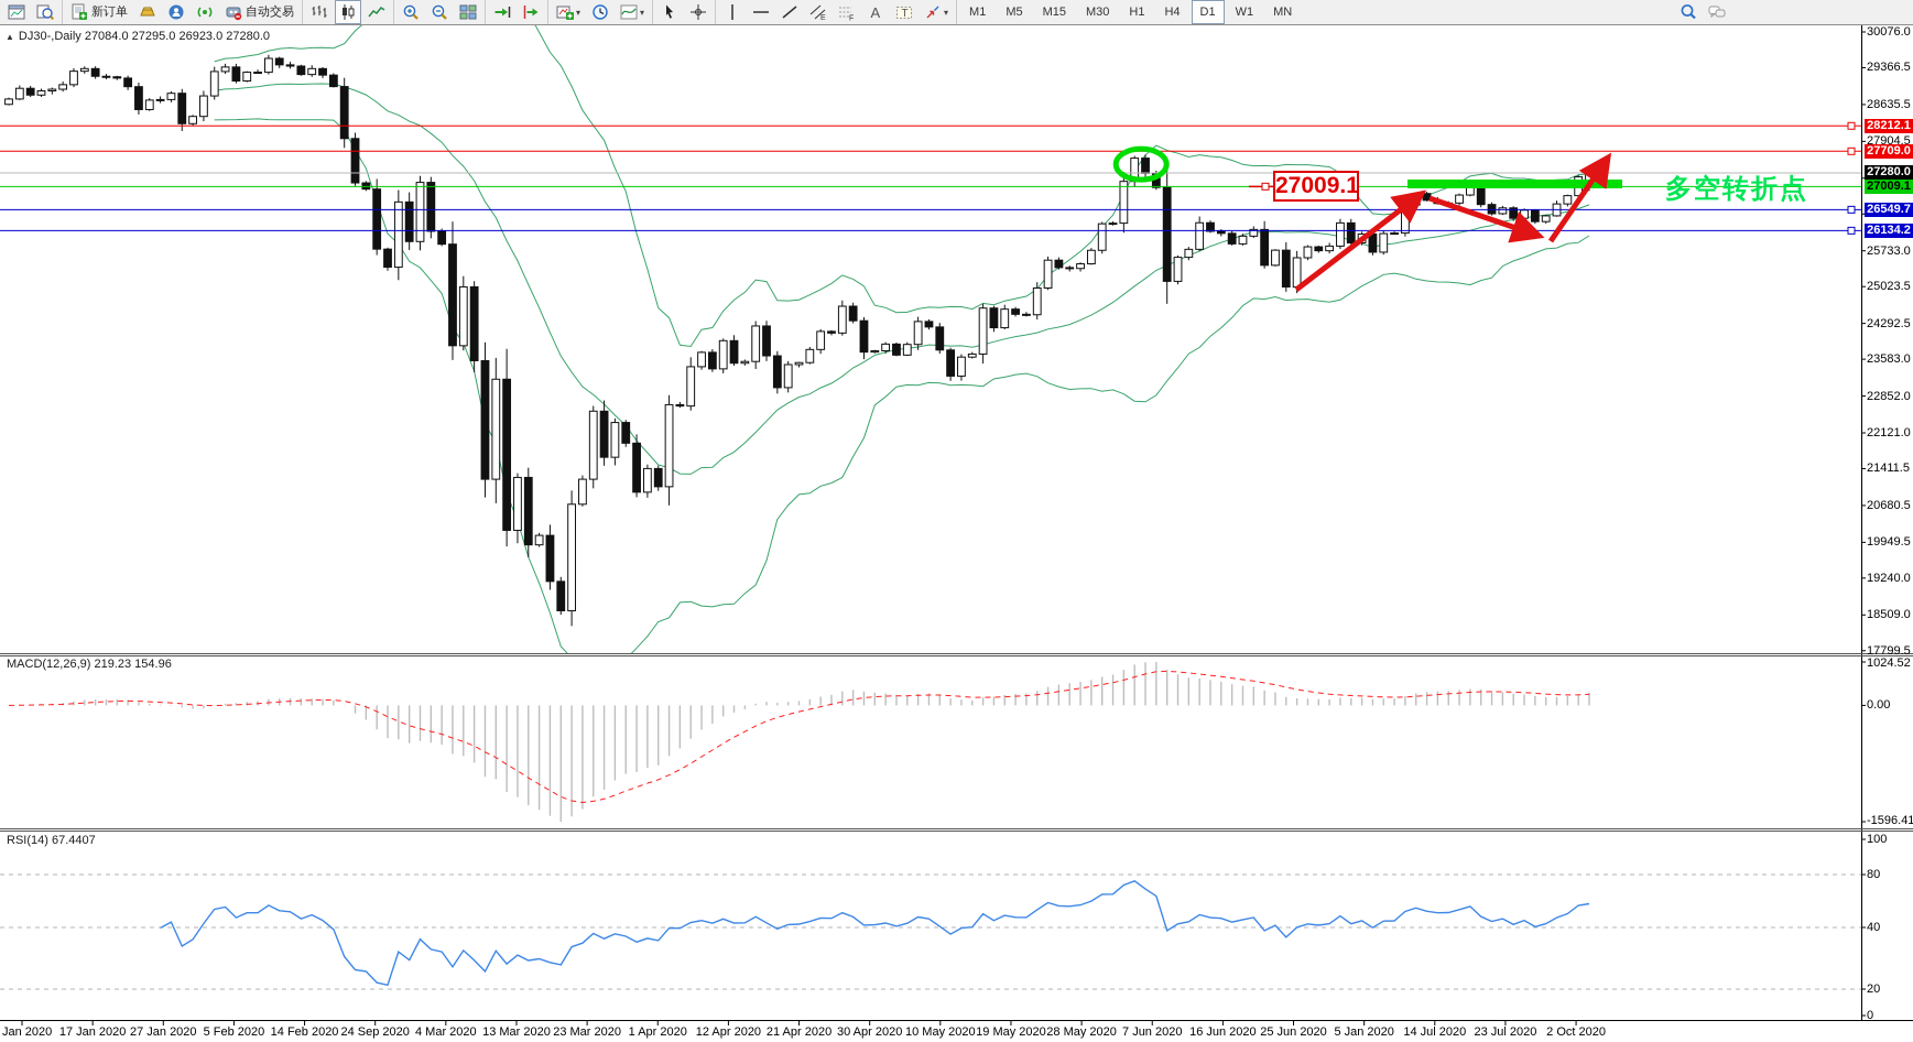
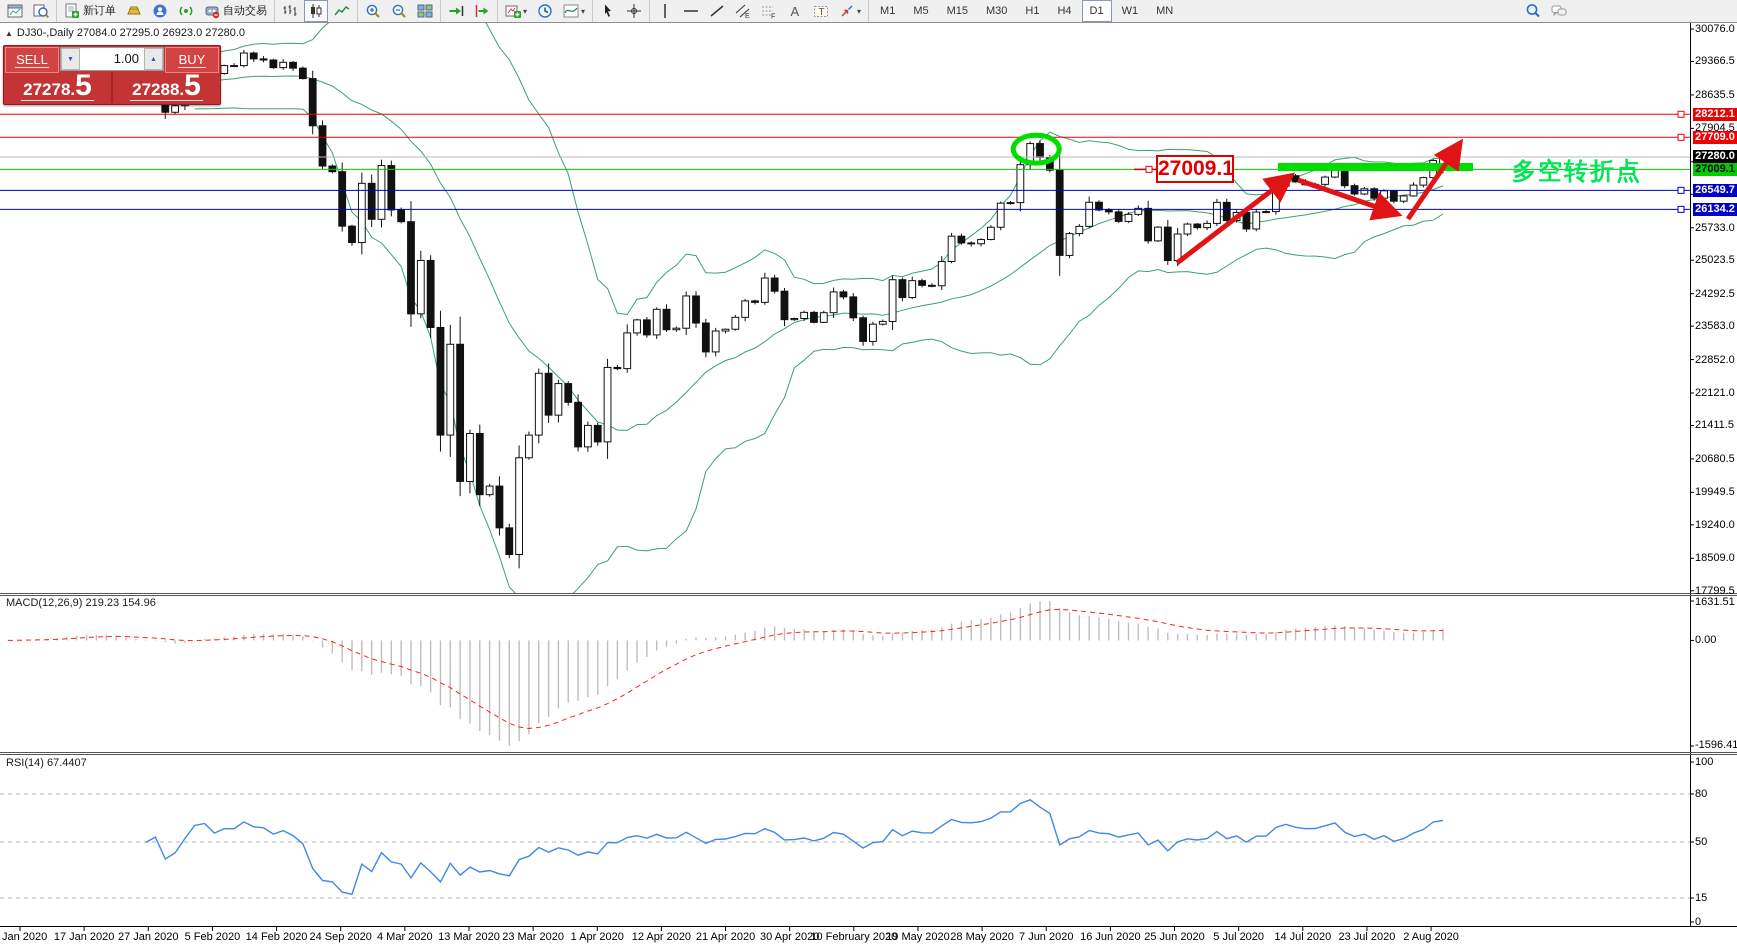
  新订单
  自动交易
  ▾
  ▾
  A
  T
  ▾
  M1
  M5
  M15
  M30
  H1
  H4
  D1
  W1
  MN
  ▲ DJ30-,Daily 27084.0 27295.0 26923.0 27280.0
+ SELL
+ 1.00
+ BUY
+ 27278.5
+ 27288.5
  MACD(12,26,9) 219.23 154.96
  RSI(14) 67.4407
  27009.1
  多空转折点
  30076.0
  29366.5
  28635.5
  27904.5
  25733.0
  25023.5
  24292.5
  23583.0
  22852.0
  22121.0
  21411.5
  20680.5
  19949.5
  19240.0
  18509.0
  17799.5
  28212.1
  27709.0
  27280.0
  27009.1
  26549.7
  26134.2
- 1024.52
+ 1631.51
  0.00
  -1596.41
  100
  80
- 40
+ 50
- 20
+ 15
  0
  Jan 2020
  17 Jan 2020
  27 Jan 2020
  5 Feb 2020
  14 Feb 2020
  24 Sep 2020
  4 Mar 2020
  13 Mar 2020
  23 Mar 2020
  1 Apr 2020
  12 Apr 2020
  21 Apr 2020
  30 Apr 2020
- 10 May 2020
+ 10 February 2020
  19 May 2020
  28 May 2020
  7 Jun 2020
  16 Jun 2020
  25 Jun 2020
- 5 Jan 2020
+ 5 Jul 2020
  14 Jul 2020
  23 Jul 2020
- 2 Oct 2020
+ 2 Aug 2020
